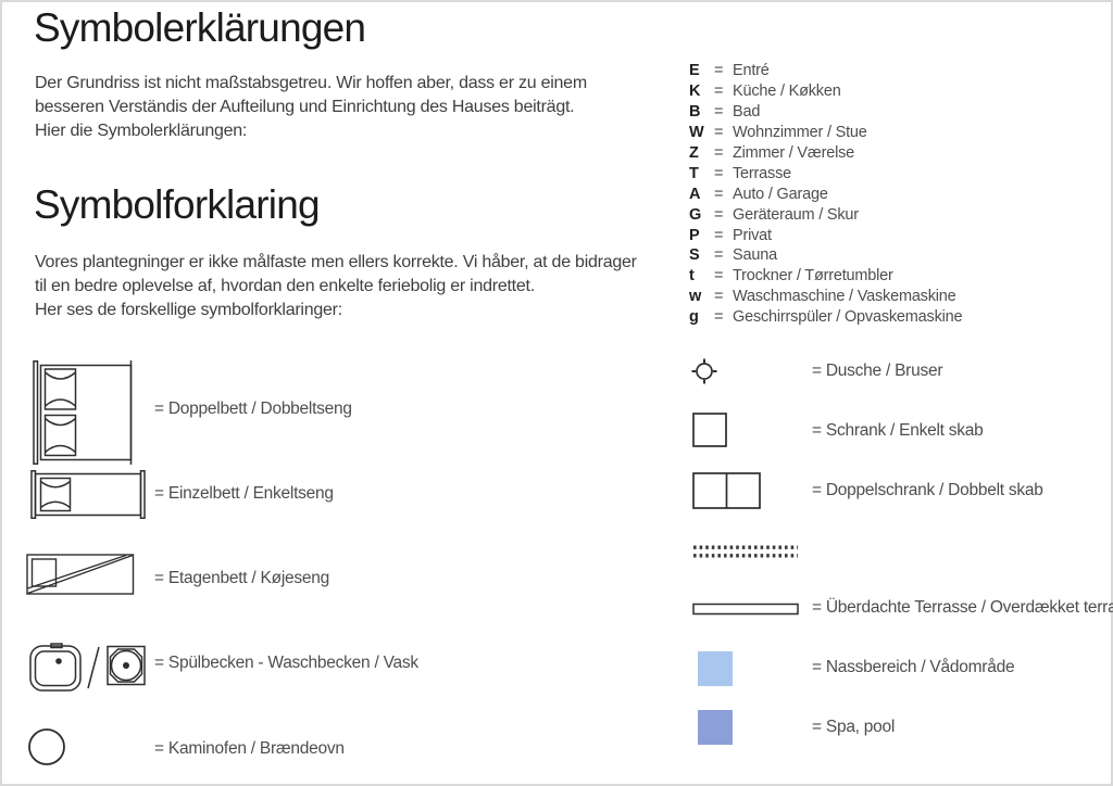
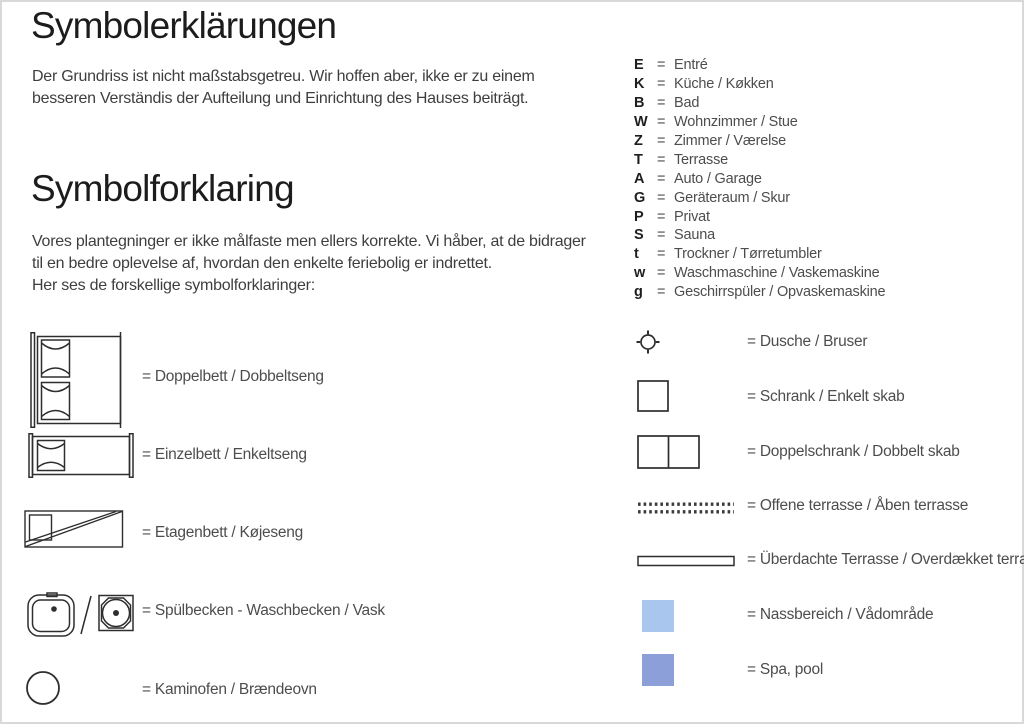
  Symbolerklärungen
- Der Grundriss ist nicht maßstabsgetreu. Wir hoffen aber, dass er zu einem
+ Der Grundriss ist nicht maßstabsgetreu. Wir hoffen aber, ikke er zu einem
  besseren Verständis der Aufteilung und Einrichtung des Hauses beiträgt.
- Hier die Symbolerklärungen:
  Symbolforklaring
  Vores plantegninger er ikke målfaste men ellers korrekte. Vi håber, at de bidrager
  til en bedre oplevelse af, hvordan den enkelte feriebolig er indrettet.
  Her ses de forskellige symbolforklaringer:
  E
  =
  Entré
  K
  =
  Küche / Køkken
  B
  =
  Bad
  W
  =
  Wohnzimmer / Stue
  Z
  =
  Zimmer / Værelse
  T
  =
  Terrasse
  A
  =
  Auto / Garage
  G
  =
  Geräteraum / Skur
  P
  =
  Privat
  S
  =
  Sauna
  t
  =
  Trockner / Tørretumbler
  w
  =
  Waschmaschine / Vaskemaskine
  g
  =
  Geschirrspüler / Opvaskemaskine
  = Doppelbett / Dobbeltseng
  = Einzelbett / Enkeltseng
  = Etagenbett / Køjeseng
  = Spülbecken - Waschbecken / Vask
  = Kaminofen / Brændeovn
  = Dusche / Bruser
  = Schrank / Enkelt skab
  = Doppelschrank / Dobbelt skab
+ = Offene terrasse / Åben terrasse
  = Überdachte Terrasse / Overdækket terra
  = Nassbereich / Vådområde
  = Spa, pool
